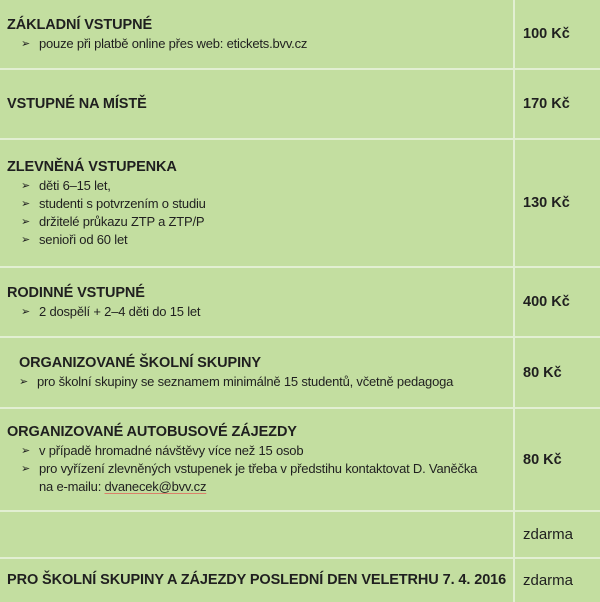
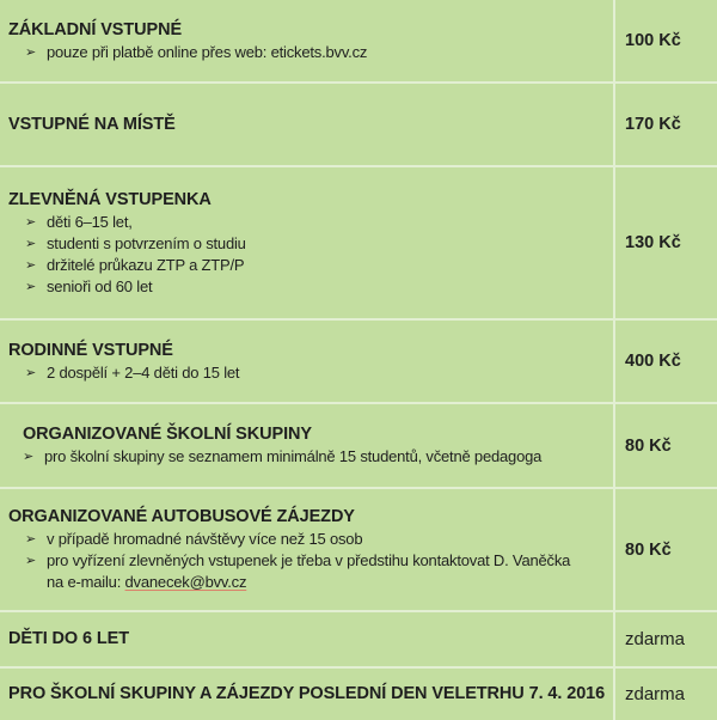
  ZÁKLADNÍ VSTUPNÉ
  ➢
  pouze při platbě online přes web: etickets.bvv.cz
  100 Kč
  VSTUPNÉ NA MÍSTĚ
  170 Kč
  ZLEVNĚNÁ VSTUPENKA
  ➢
  děti 6–15 let,
  ➢
  studenti s potvrzením o studiu
  ➢
  držitelé průkazu ZTP a ZTP/P
  ➢
  senioři od 60 let
  130 Kč
  RODINNÉ VSTUPNÉ
  ➢
  2 dospělí + 2–4 děti do 15 let
  400 Kč
  ORGANIZOVANÉ ŠKOLNÍ SKUPINY
  ➢
  pro školní skupiny se seznamem minimálně 15 studentů, včetně pedagoga
  80 Kč
  ORGANIZOVANÉ AUTOBUSOVÉ ZÁJEZDY
  ➢
  v případě hromadné návštěvy více než 15 osob
  ➢
  pro vyřízení zlevněných vstupenek je třeba v předstihu kontaktovat D. Vaněčka
  na e-mailu: dvanecek@bvv.cz
  80 Kč
+ DĚTI DO 6 LET
  zdarma
  PRO ŠKOLNÍ SKUPINY A ZÁJEZDY POSLEDNÍ DEN VELETRHU 7. 4. 2016
  zdarma
